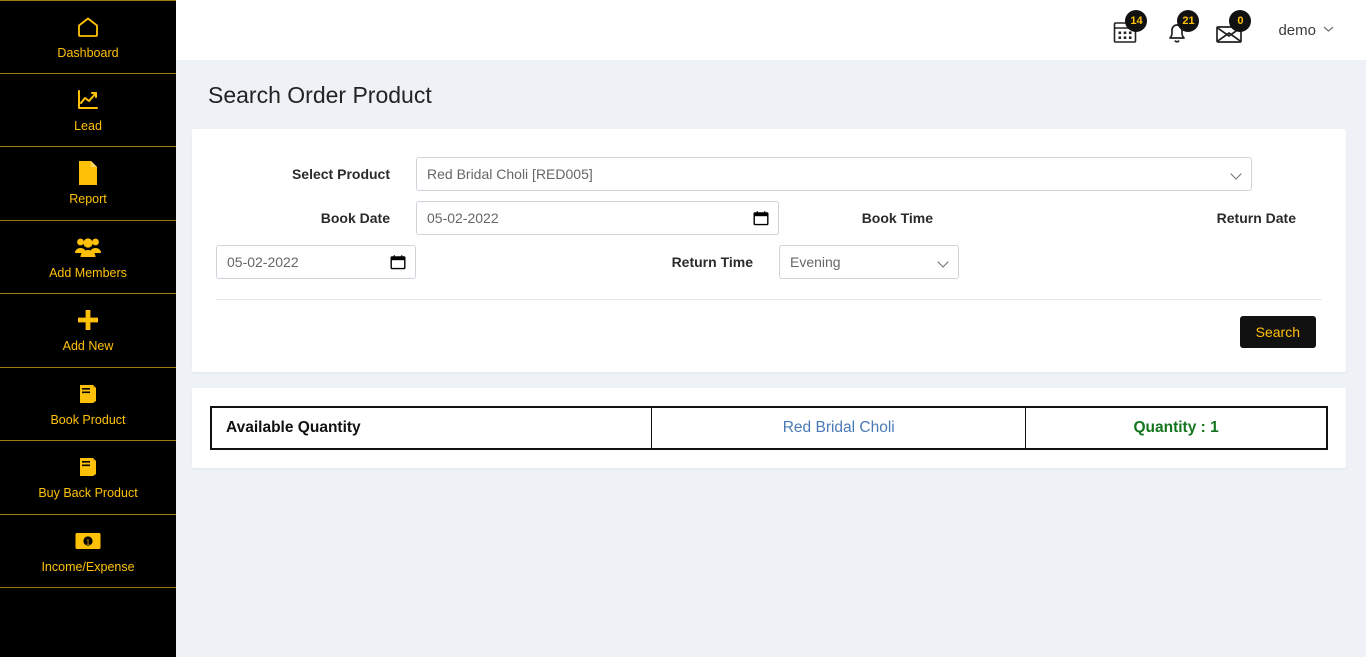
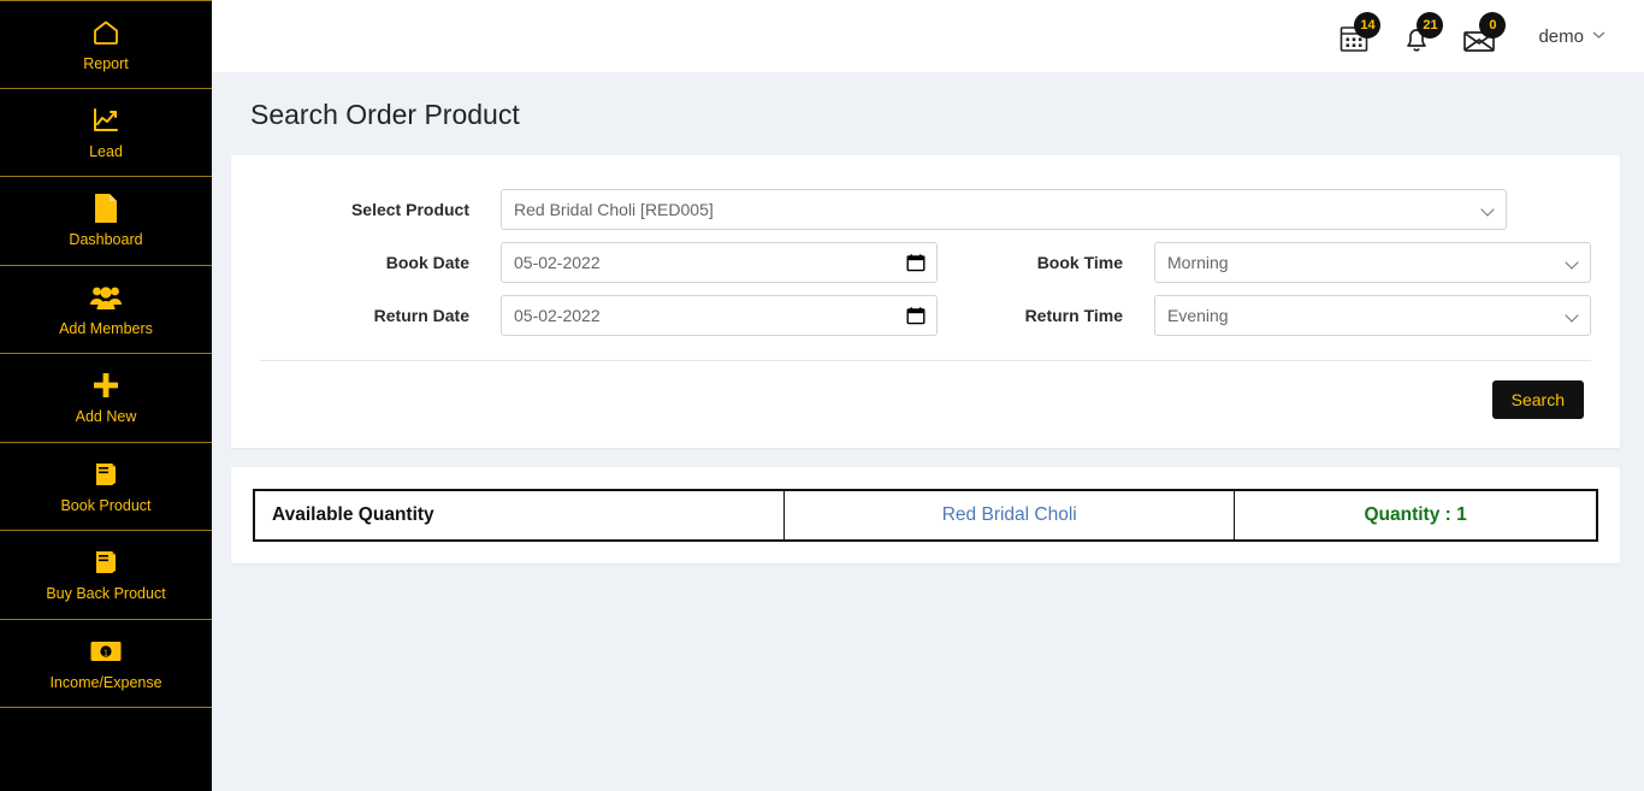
- Dashboard
+ Report
  Lead
- Report
+ Dashboard
  Add Members
  Add New
  Book Product
  Buy Back Product
  Income/Expense
  14
  21
  0
  demo
  Search Order Product
  Select Product
  Red Bridal Choli [RED005]
  Book Date
  05-02-2022
  Book Time
+ Morning
  Return Date
  05-02-2022
  Return Time
  Evening
  Search
  Available Quantity	Red Bridal Choli	Quantity : 1
